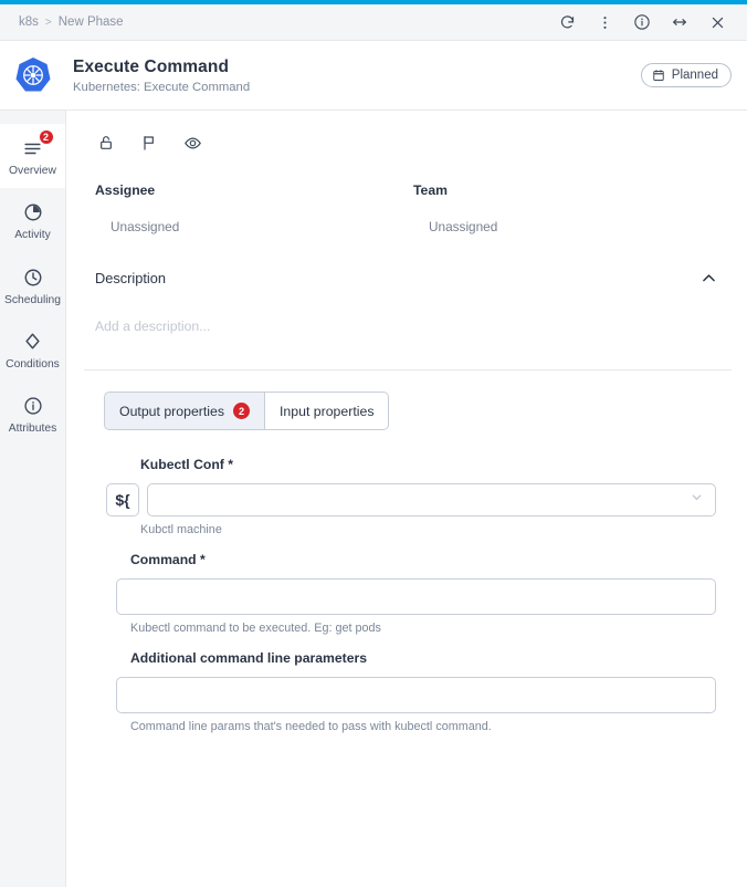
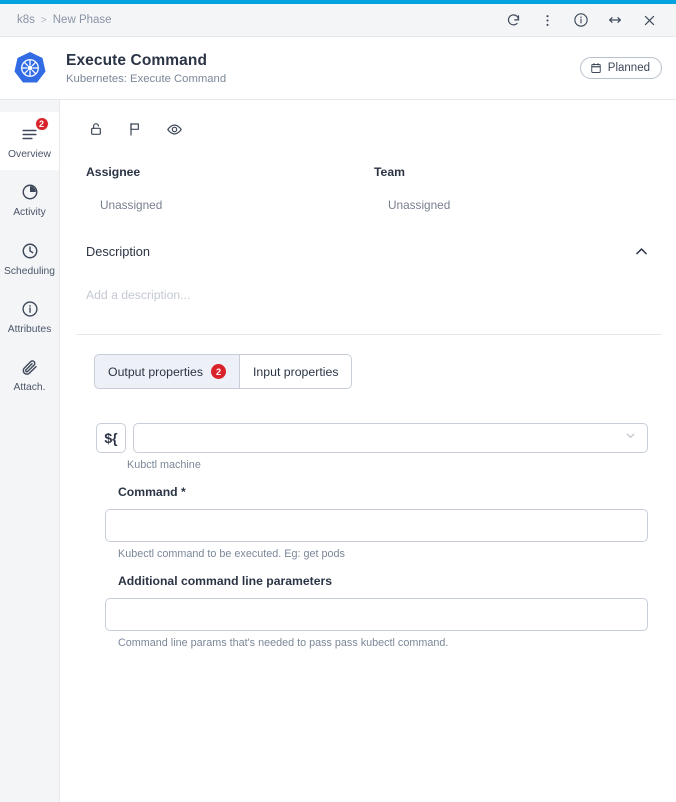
  k8s
  >
  New Phase
  Execute Command
  Kubernetes: Execute Command
  Planned
  2
  Overview
  Activity
  Scheduling
- Conditions
  Attributes
+ Attach.
  Assignee
  Unassigned
  Team
  Unassigned
  Description
  Add a description...
  Output properties
  2
  Input properties
- Kubectl Conf *
  ${
  Kubctl machine
  Command *
  Kubectl command to be executed. Eg: get pods
  Additional command line parameters
- Command line params that's needed to pass with kubectl command.
+ Command line params that's needed to pass pass kubectl command.
